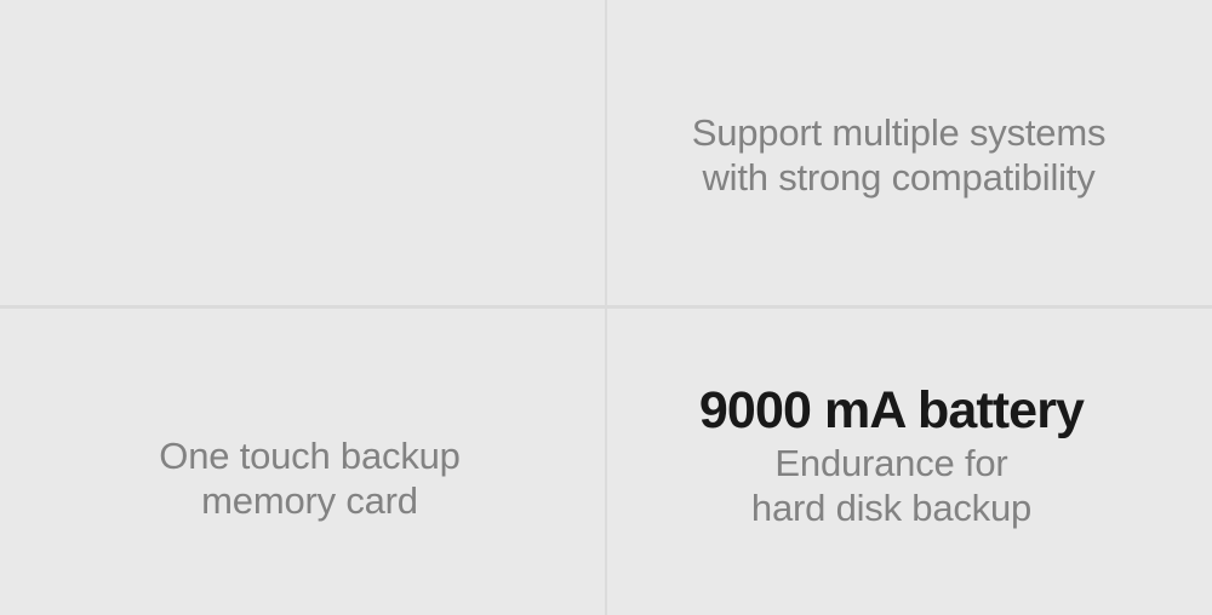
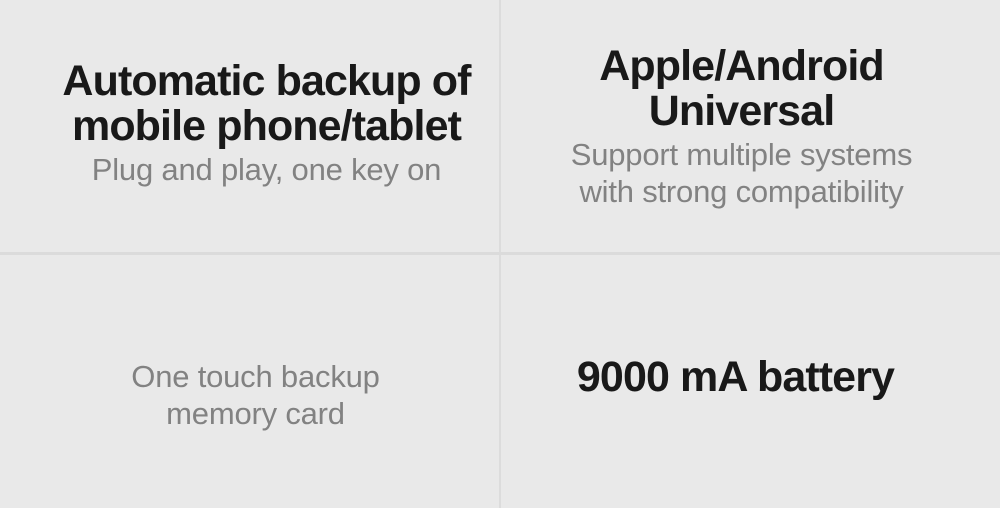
+ Automatic backup of
+ mobile phone/tablet
+ Plug and play, one key on
+ Apple/Android
+ Universal
  Support multiple systems
  with strong compatibility
  One touch backup
  memory card
  9000 mA battery
- Endurance for
- hard disk backup
